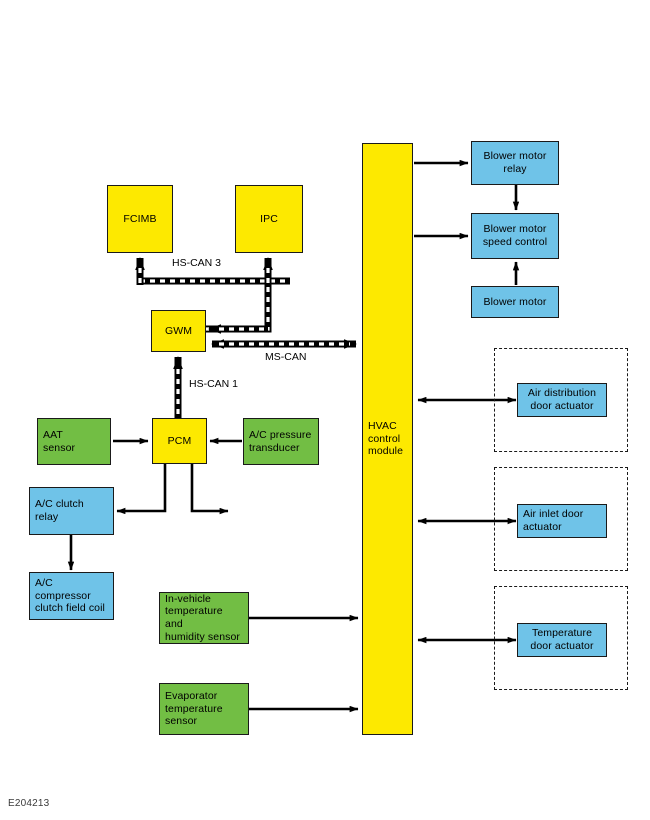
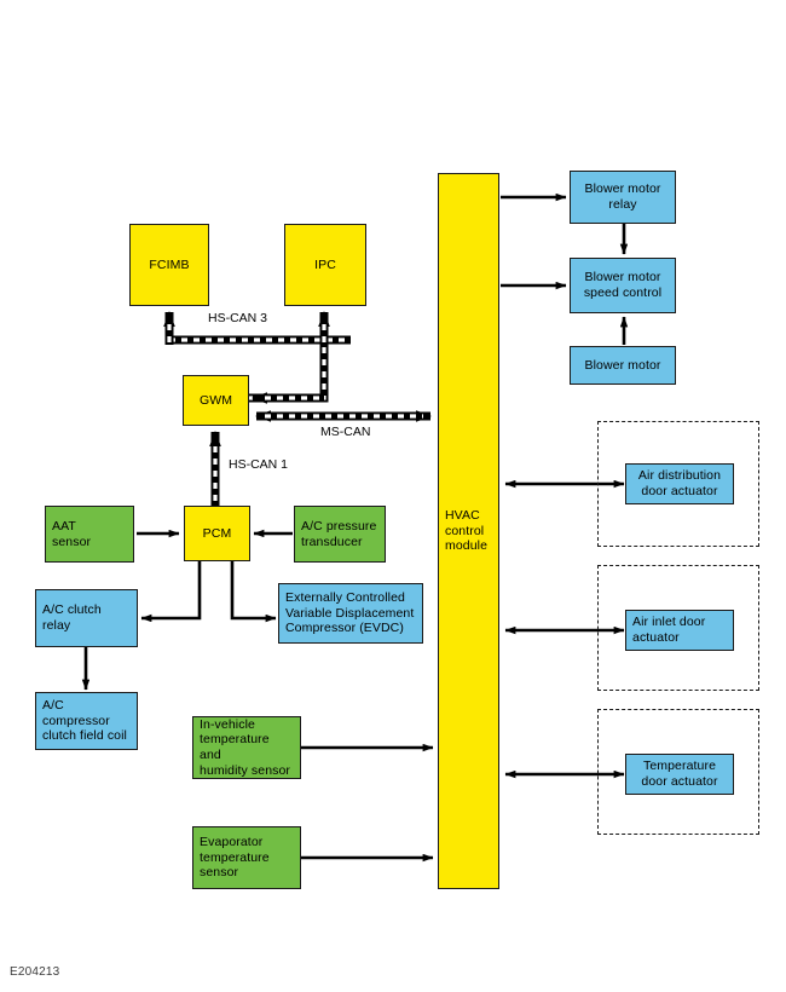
  FCIMB
  IPC
  GWM
  PCM
  HVAC
  control
  module
  AAT
  sensor
  A/C pressure
  transducer
  A/C clutch relay
+ Externally Controlled
+ Variable Displacement
+ Compressor (EVDC)
  A/C compressor
  clutch field coil
  In-vehicle
  temperature and
  humidity sensor
  Evaporator
  temperature
  sensor
  Blower motor
  relay
  Blower motor
  speed control
  Blower motor
  Air distribution
  door actuator
  Air inlet door
  actuator
  Temperature
  door actuator
  HS-CAN 3
  MS-CAN
  HS-CAN 1
  E204213
